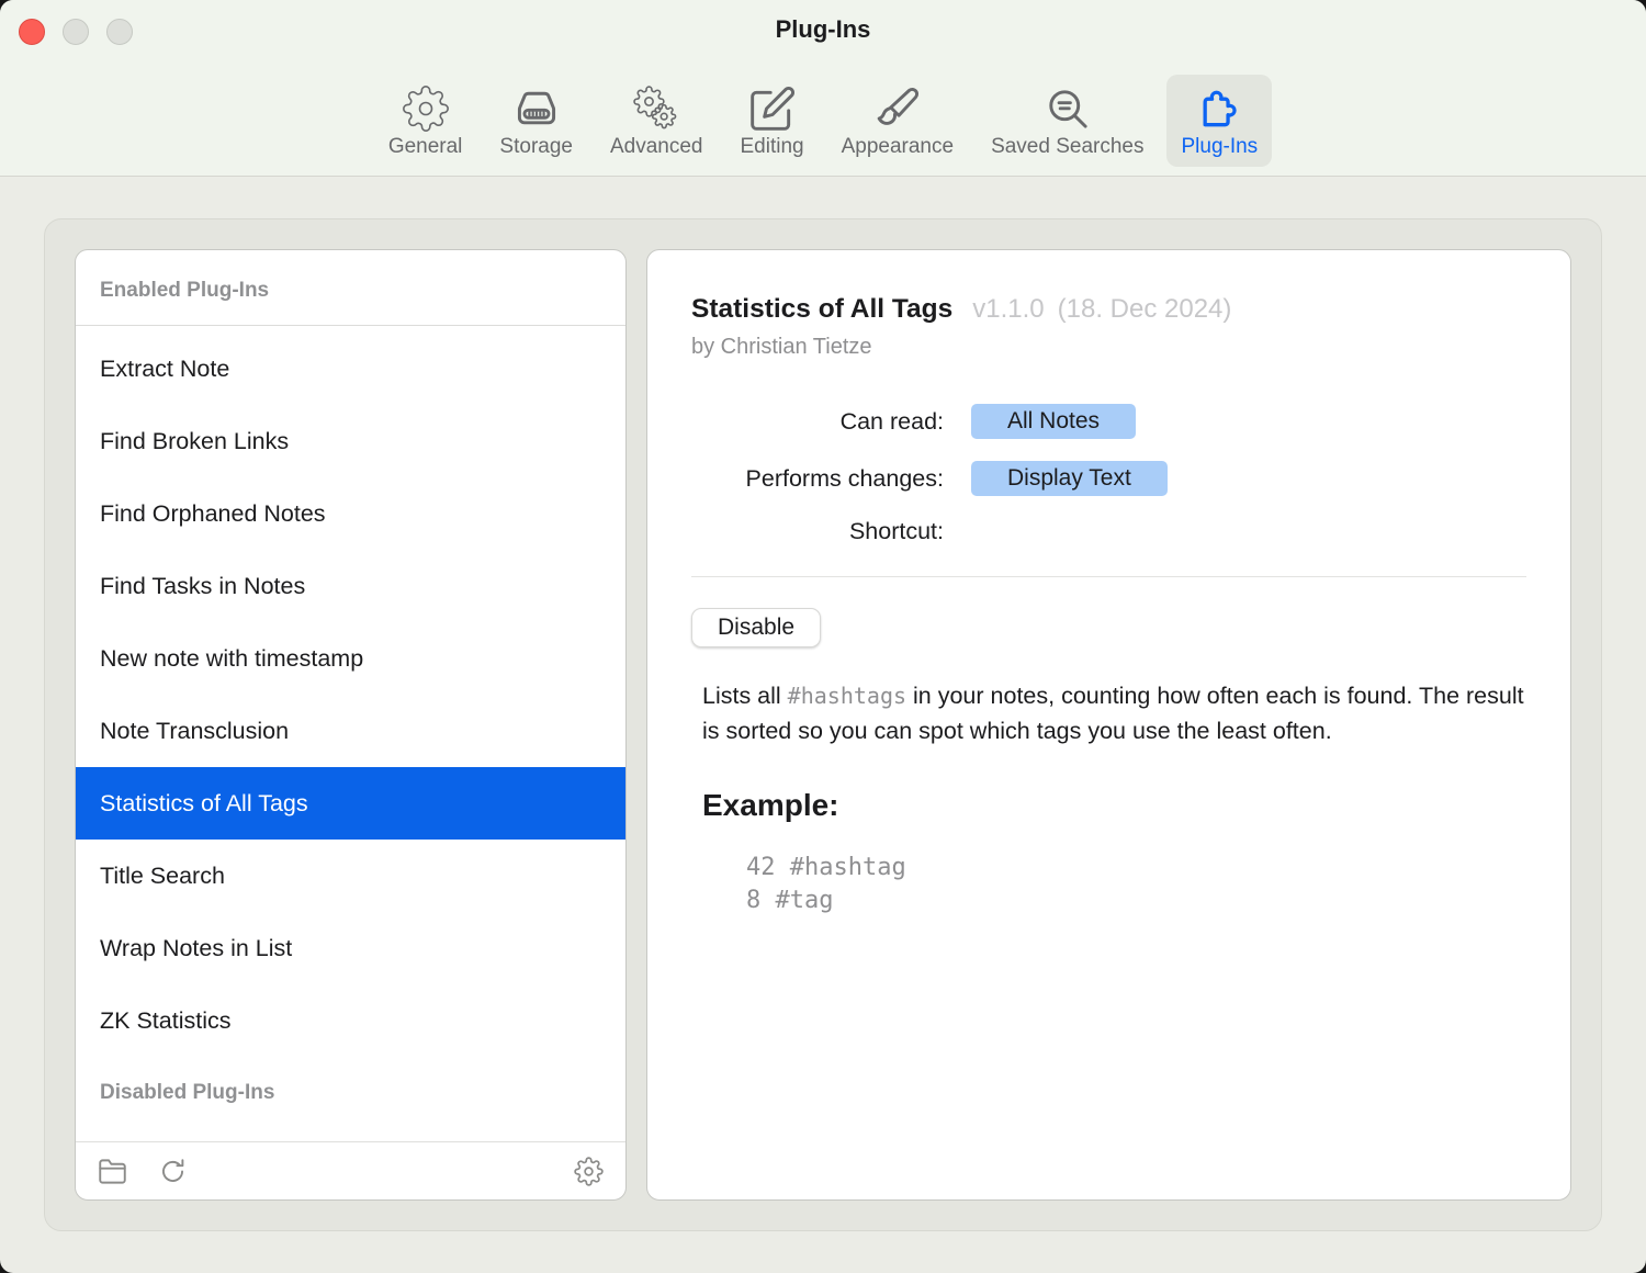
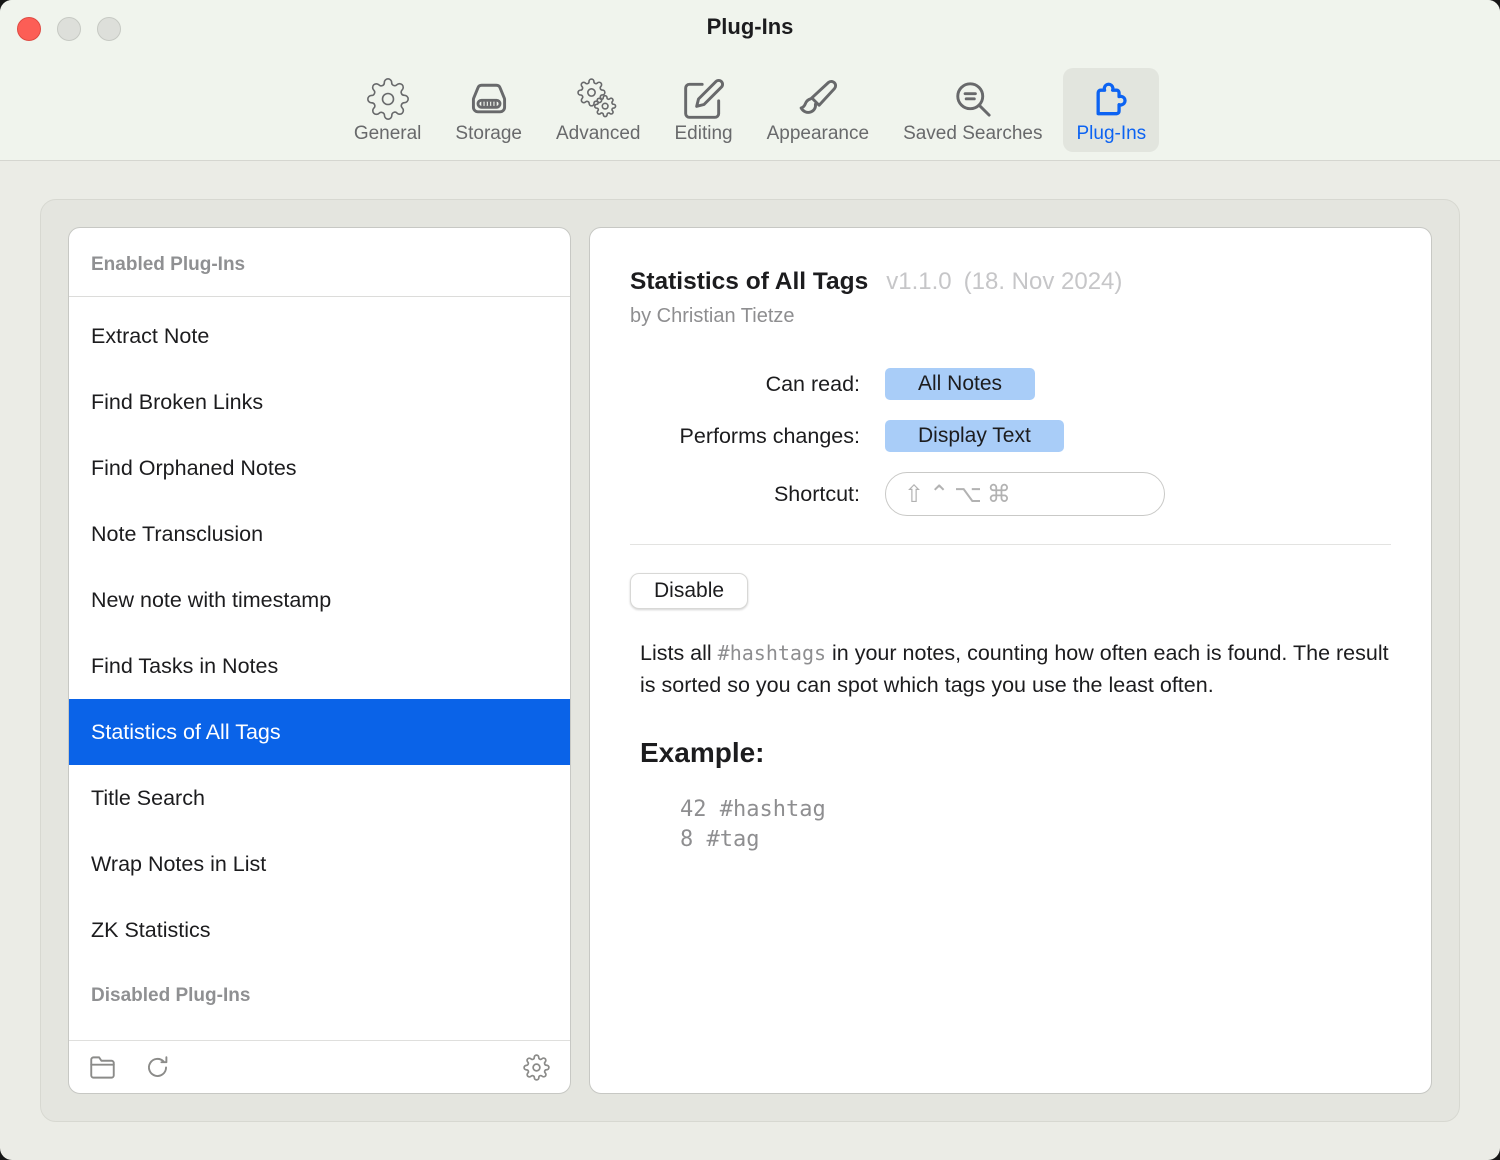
  Plug-Ins
  General
  Storage
  Advanced
  Editing
  Appearance
  Saved Searches
  Plug-Ins
  Enabled Plug-Ins
  Extract Note
  Find Broken Links
  Find Orphaned Notes
- Find Tasks in Notes
+ Note Transclusion
  New note with timestamp
- Note Transclusion
+ Find Tasks in Notes
  Statistics of All Tags
  Title Search
  Wrap Notes in List
  ZK Statistics
  Disabled Plug-Ins
  Statistics of All Tags
  v1.1.0
- (18. Dec 2024)
+ (18. Nov 2024)
  by Christian Tietze
  Can read:
  All Notes
  Performs changes:
  Display Text
  Shortcut:
+ ⇧⌃⌥⌘
  Disable
  Lists all #hashtags in your notes, counting how often each is found. The result is sorted so you can spot which tags you use the least often.
  Example:
  42 #hashtag
  8 #tag
